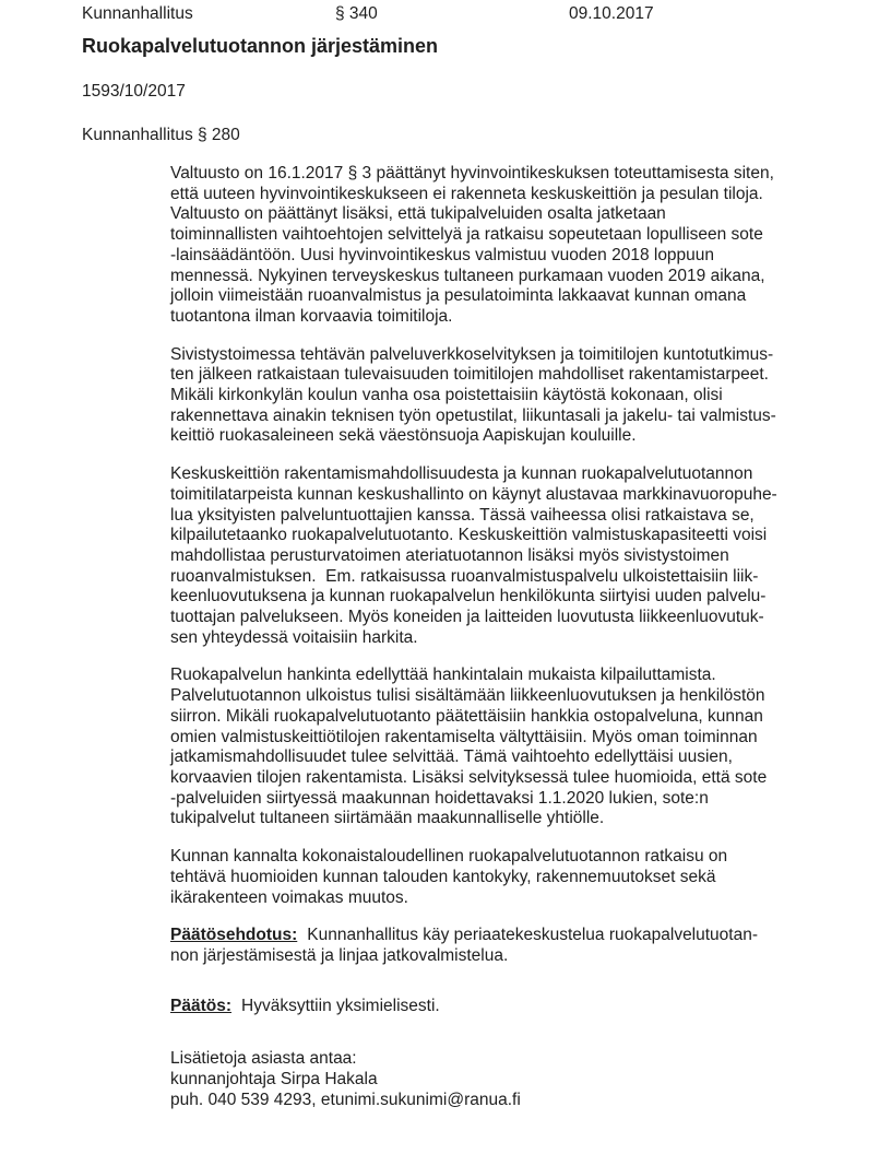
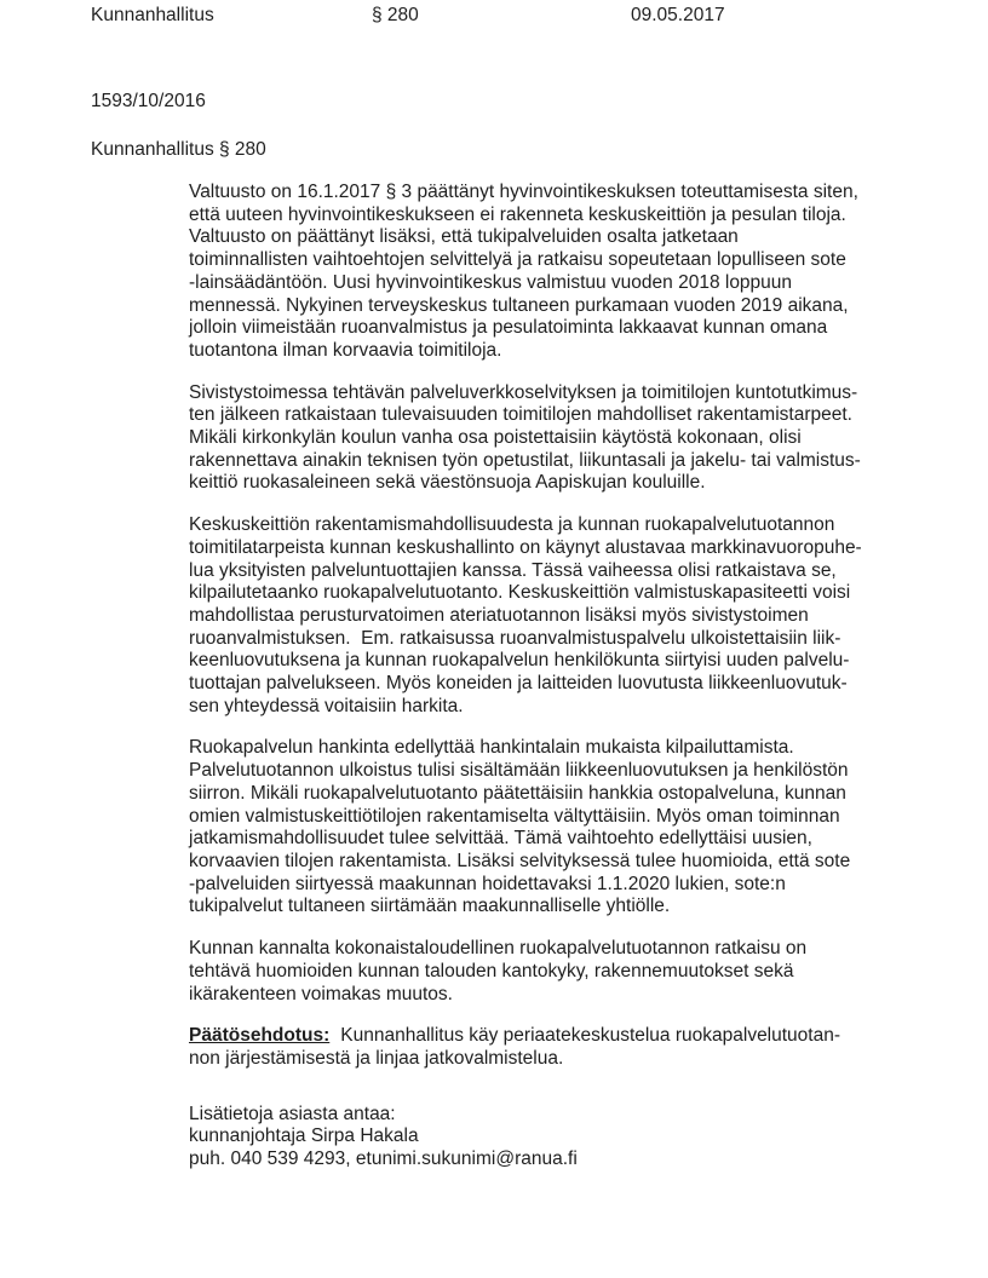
  Kunnanhallitus
- § 340
+ § 280
- 09.10.2017
+ 09.05.2017
- Ruokapalvelutuotannon järjestäminen
- 1593/10/2017
+ 1593/10/2016
  Kunnanhallitus § 280
  Valtuusto on 16.1.2017 § 3 päättänyt hyvinvointikeskuksen toteuttamisesta siten,
  että uuteen hyvinvointikeskukseen ei rakenneta keskuskeittiön ja pesulan tiloja.
  Valtuusto on päättänyt lisäksi, että tukipalveluiden osalta jatketaan
  toiminnallisten vaihtoehtojen selvittelyä ja ratkaisu sopeutetaan lopulliseen sote
  -lainsäädäntöön. Uusi hyvinvointikeskus valmistuu vuoden 2018 loppuun
  mennessä. Nykyinen terveyskeskus tultaneen purkamaan vuoden 2019 aikana,
  jolloin viimeistään ruoanvalmistus ja pesulatoiminta lakkaavat kunnan omana
  tuotantona ilman korvaavia toimitiloja.
  Sivistystoimessa tehtävän palveluverkkoselvityksen ja toimitilojen kuntotutkimus-
  ten jälkeen ratkaistaan tulevaisuuden toimitilojen mahdolliset rakentamistarpeet.
  Mikäli kirkonkylän koulun vanha osa poistettaisiin käytöstä kokonaan, olisi
  rakennettava ainakin teknisen työn opetustilat, liikuntasali ja jakelu- tai valmistus-
  keittiö ruokasaleineen sekä väestönsuoja Aapiskujan kouluille.
  Keskuskeittiön rakentamismahdollisuudesta ja kunnan ruokapalvelutuotannon
  toimitilatarpeista kunnan keskushallinto on käynyt alustavaa markkinavuoropuhe-
  lua yksityisten palveluntuottajien kanssa. Tässä vaiheessa olisi ratkaistava se,
  kilpailutetaanko ruokapalvelutuotanto. Keskuskeittiön valmistuskapasiteetti voisi
  mahdollistaa perusturvatoimen ateriatuotannon lisäksi myös sivistystoimen
  ruoanvalmistuksen. Em. ratkaisussa ruoanvalmistuspalvelu ulkoistettaisiin liik-
  keenluovutuksena ja kunnan ruokapalvelun henkilökunta siirtyisi uuden palvelu-
  tuottajan palvelukseen. Myös koneiden ja laitteiden luovutusta liikkeenluovutuk-
  sen yhteydessä voitaisiin harkita.
  Ruokapalvelun hankinta edellyttää hankintalain mukaista kilpailuttamista.
  Palvelutuotannon ulkoistus tulisi sisältämään liikkeenluovutuksen ja henkilöstön
  siirron. Mikäli ruokapalvelutuotanto päätettäisiin hankkia ostopalveluna, kunnan
  omien valmistuskeittiötilojen rakentamiselta vältyttäisiin. Myös oman toiminnan
  jatkamismahdollisuudet tulee selvittää. Tämä vaihtoehto edellyttäisi uusien,
  korvaavien tilojen rakentamista. Lisäksi selvityksessä tulee huomioida, että sote
  -palveluiden siirtyessä maakunnan hoidettavaksi 1.1.2020 lukien, sote:n
  tukipalvelut tultaneen siirtämään maakunnalliselle yhtiölle.
  Kunnan kannalta kokonaistaloudellinen ruokapalvelutuotannon ratkaisu on
  tehtävä huomioiden kunnan talouden kantokyky, rakennemuutokset sekä
  ikärakenteen voimakas muutos.
  Päätösehdotus: Kunnanhallitus käy periaatekeskustelua ruokapalvelutuotan-
  non järjestämisestä ja linjaa jatkovalmistelua.
- Päätös: Hyväksyttiin yksimielisesti.
  Lisätietoja asiasta antaa:
  kunnanjohtaja Sirpa Hakala
  puh. 040 539 4293, etunimi.sukunimi@ranua.fi
